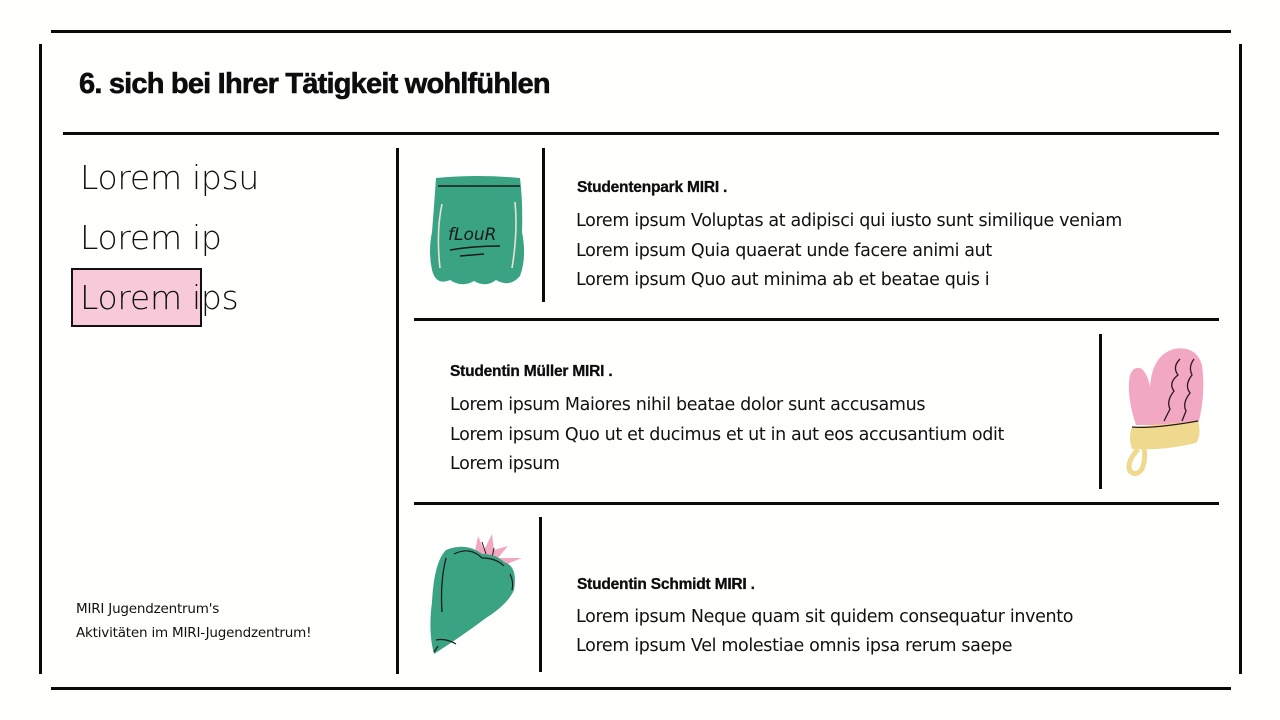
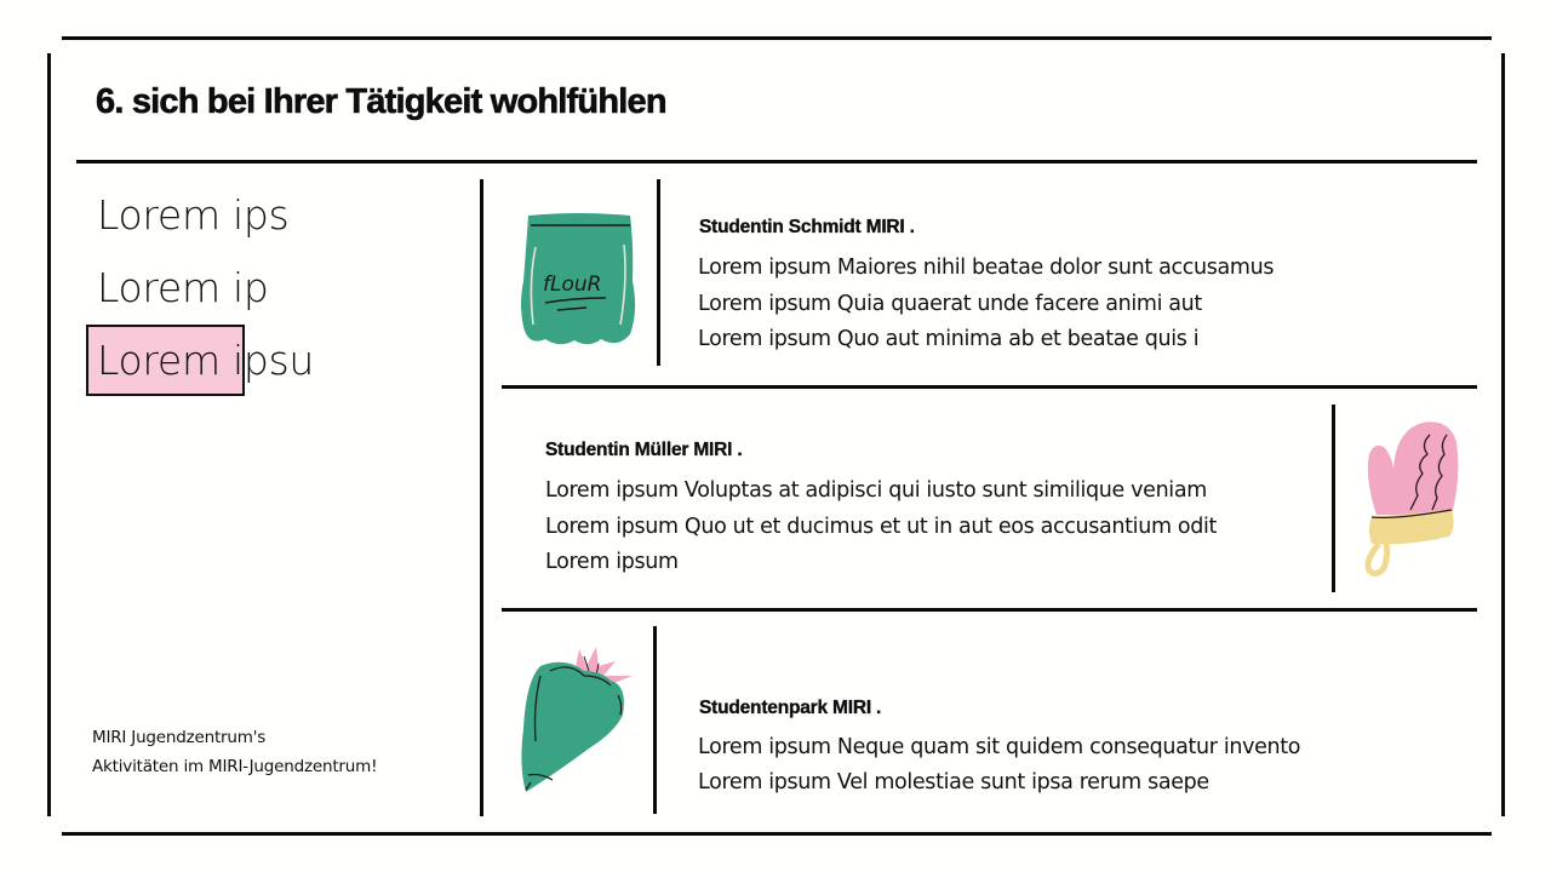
  6. sich bei Ihrer Tätigkeit wohlfühlen
- Lorem ipsu
+ Lorem ips
  Lorem ip
- Lorem ips
+ Lorem ipsu
  MIRI Jugendzentrum's
  Aktivitäten im MIRI-Jugendzentrum!
  fLouR
- Studentenpark MIRI .
+ Studentin Schmidt MIRI .
- Lorem ipsum Voluptas at adipisci qui iusto sunt similique veniam
+ Lorem ipsum Maiores nihil beatae dolor sunt accusamus
  Lorem ipsum Quia quaerat unde facere animi aut
  Lorem ipsum Quo aut minima ab et beatae quis i
  Studentin Müller MIRI .
- Lorem ipsum Maiores nihil beatae dolor sunt accusamus
+ Lorem ipsum Voluptas at adipisci qui iusto sunt similique veniam
  Lorem ipsum Quo ut et ducimus et ut in aut eos accusantium odit
  Lorem ipsum
- Studentin Schmidt MIRI .
+ Studentenpark MIRI .
  Lorem ipsum Neque quam sit quidem consequatur invento
- Lorem ipsum Vel molestiae omnis ipsa rerum saepe
+ Lorem ipsum Vel molestiae sunt ipsa rerum saepe
